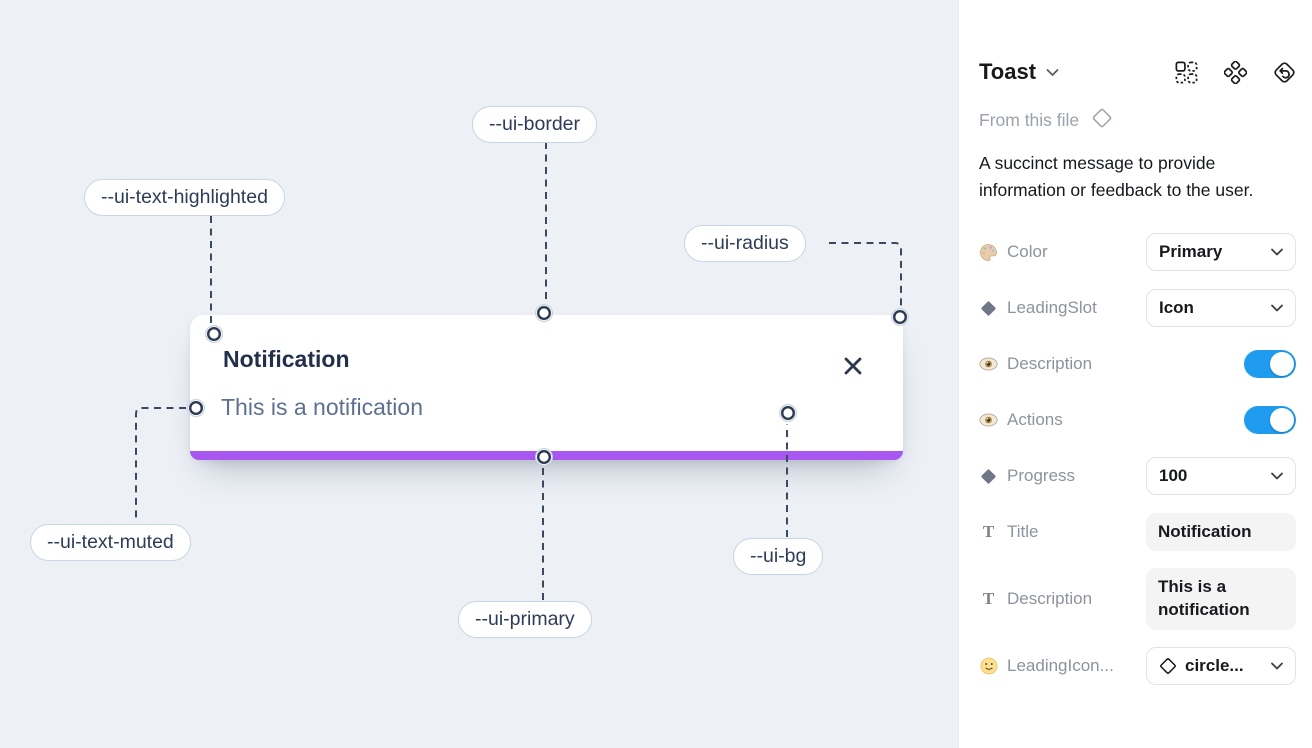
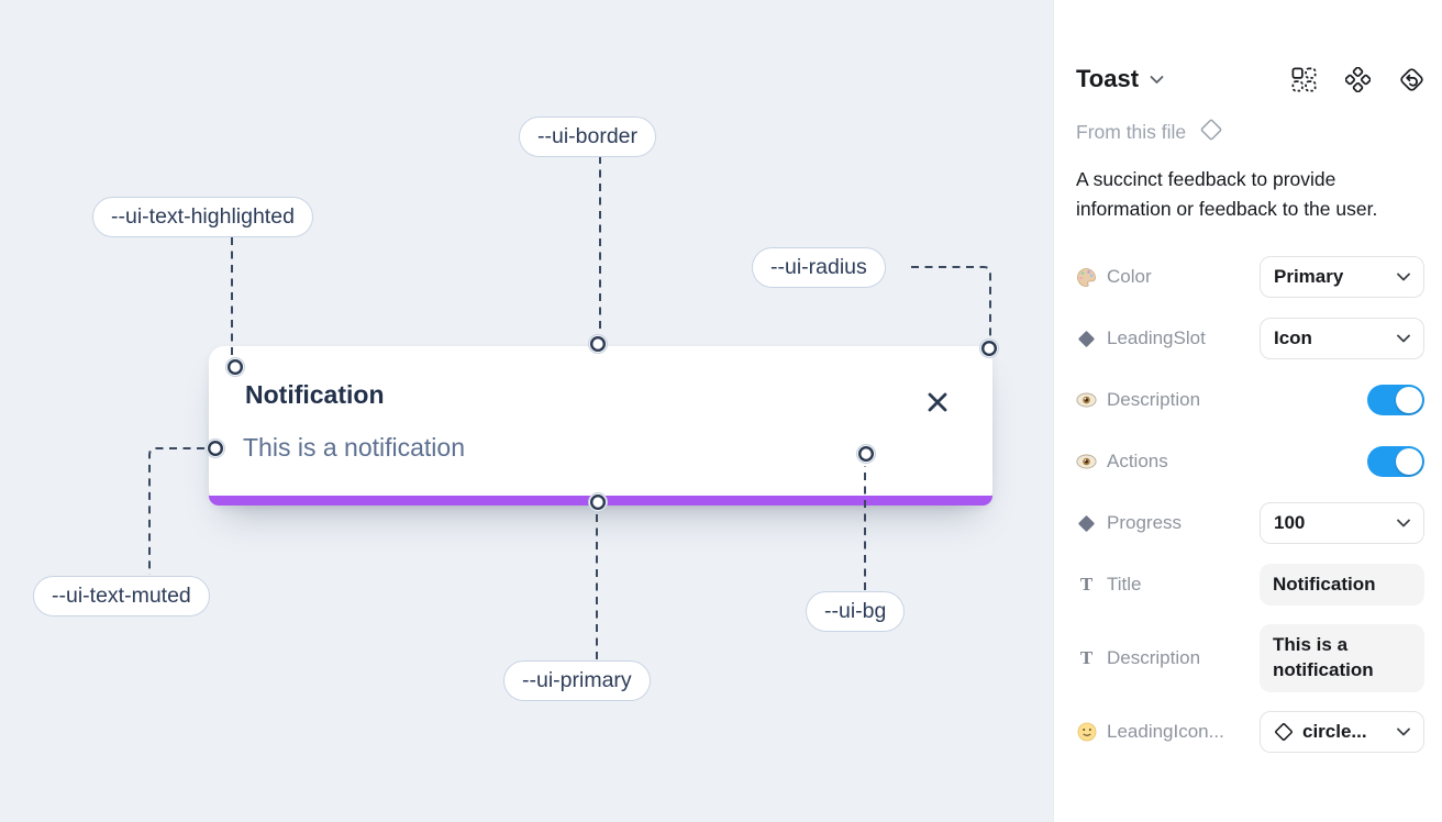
  Notification
  This is a notification
  --ui-border
  --ui-text-highlighted
  --ui-radius
  --ui-text-muted
  --ui-primary
  --ui-bg
  Toast
  From this file
- A succinct message to provide information or feedback to the user.
+ A succinct feedback to provide information or feedback to the user.
  Color
  Primary
  LeadingSlot
  Icon
  Description
  Actions
  Progress
  100
  T
  Title
  Notification
  T
  Description
  This is a notification
  LeadingIcon...
  circle...
